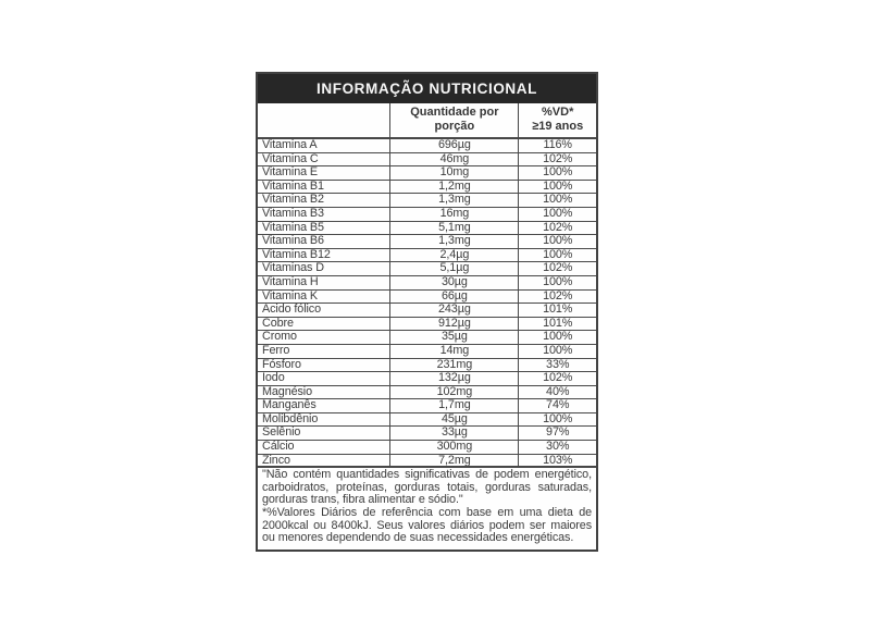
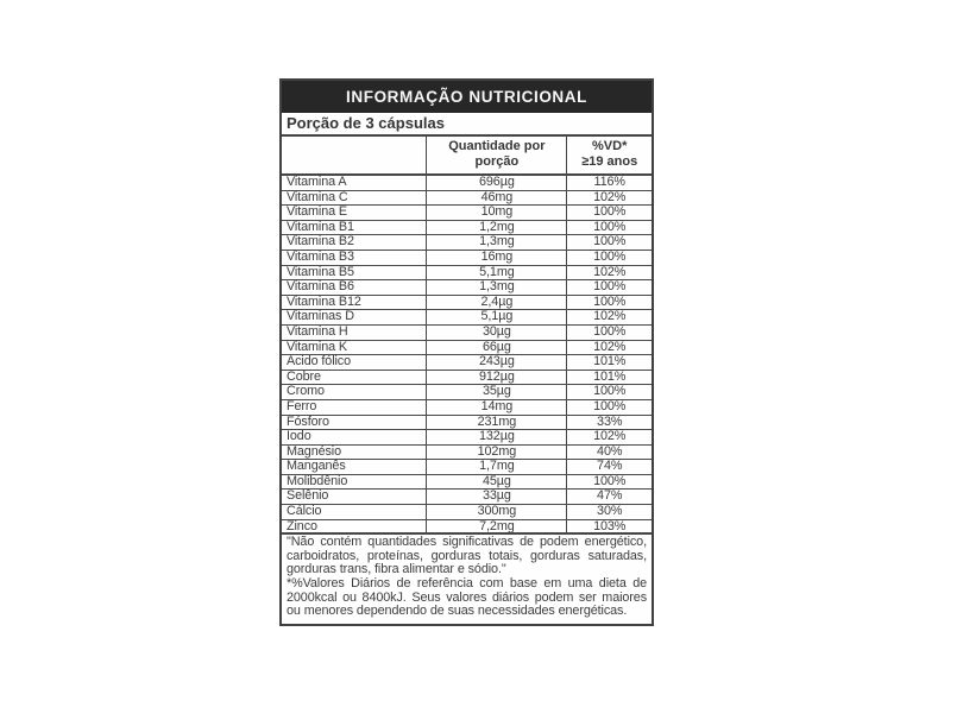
  INFORMAÇÃO NUTRICIONAL
+ Porção de 3 cápsulas
  Quantidade por
  porção
  %VD*
  ≥19 anos
  Vitamina A
  696µg
  116%
  Vitamina C
  46mg
  102%
  Vitamina E
  10mg
  100%
  Vitamina B1
  1,2mg
  100%
  Vitamina B2
  1,3mg
  100%
  Vitamina B3
  16mg
  100%
  Vitamina B5
  5,1mg
  102%
  Vitamina B6
  1,3mg
  100%
  Vitamina B12
  2,4µg
  100%
  Vitaminas D
  5,1µg
  102%
  Vitamina H
  30µg
  100%
  Vitamina K
  66µg
  102%
  Ácido fólico
  243µg
  101%
  Cobre
  912µg
  101%
  Cromo
  35µg
  100%
  Ferro
  14mg
  100%
  Fósforo
  231mg
  33%
  Iodo
  132µg
  102%
  Magnésio
  102mg
  40%
  Manganês
  1,7mg
  74%
  Molibdênio
  45µg
  100%
  Selênio
  33µg
- 97%
+ 47%
  Cálcio
  300mg
  30%
  Zinco
  7,2mg
  103%
  "Não contém quantidades significativas de podem energético, carboidratos, proteínas, gorduras totais, gorduras saturadas, gorduras trans, fibra alimentar e sódio."
  *%Valores Diários de referência com base em uma dieta de 2000kcal ou 8400kJ. Seus valores diários podem ser maiores ou menores dependendo de suas necessidades energéticas.
